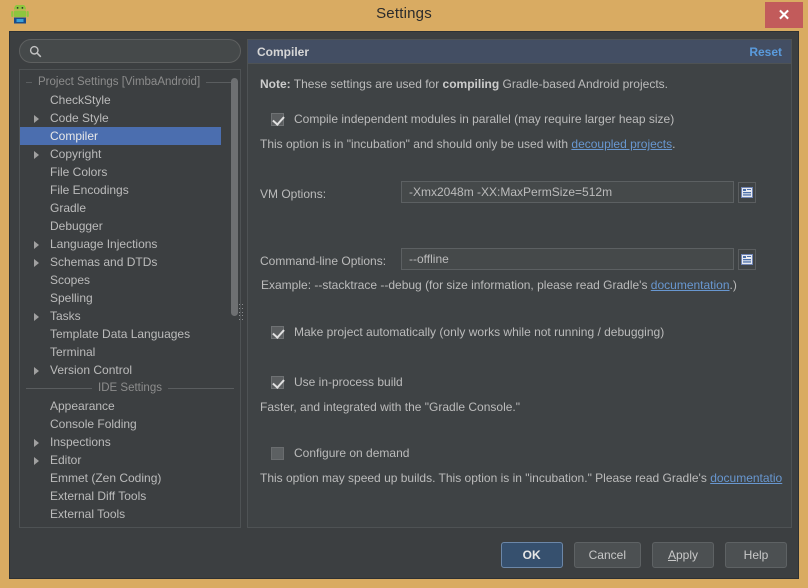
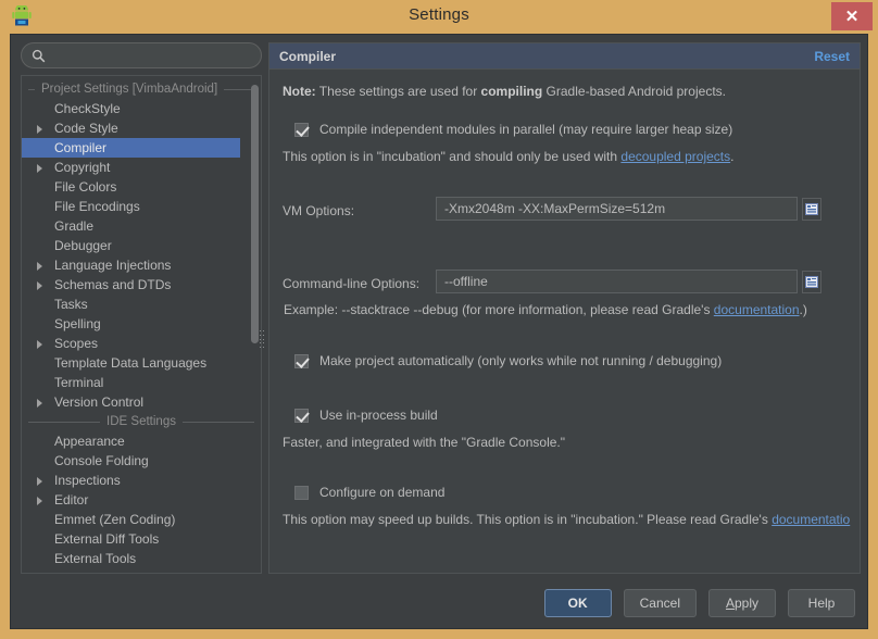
  Settings
  ✕
  Project Settings [VimbaAndroid]
  CheckStyle
  Code Style
  Compiler
  Copyright
  File Colors
  File Encodings
  Gradle
  Debugger
  Language Injections
  Schemas and DTDs
- Scopes
+ Tasks
  Spelling
- Tasks
+ Scopes
  Template Data Languages
  Terminal
  Version Control
  IDE Settings
  Appearance
  Console Folding
  Inspections
  Editor
  Emmet (Zen Coding)
  External Diff Tools
  External Tools
  Compiler
  Reset
  Note: These settings are used for compiling Gradle-based Android projects.
  Compile independent modules in parallel (may require larger heap size)
  This option is in "incubation" and should only be used with decoupled projects.
  VM Options:
  -Xmx2048m -XX:MaxPermSize=512m
  Command-line Options:
  --offline
- Example: --stacktrace --debug (for size information, please read Gradle's documentation.)
+ Example: --stacktrace --debug (for more information, please read Gradle's documentation.)
  Make project automatically (only works while not running / debugging)
  Use in-process build
  Faster, and integrated with the "Gradle Console."
  Configure on demand
  This option may speed up builds. This option is in "incubation." Please read Gradle's documentatio
  OK
  Cancel
  A
  pply
  Help
